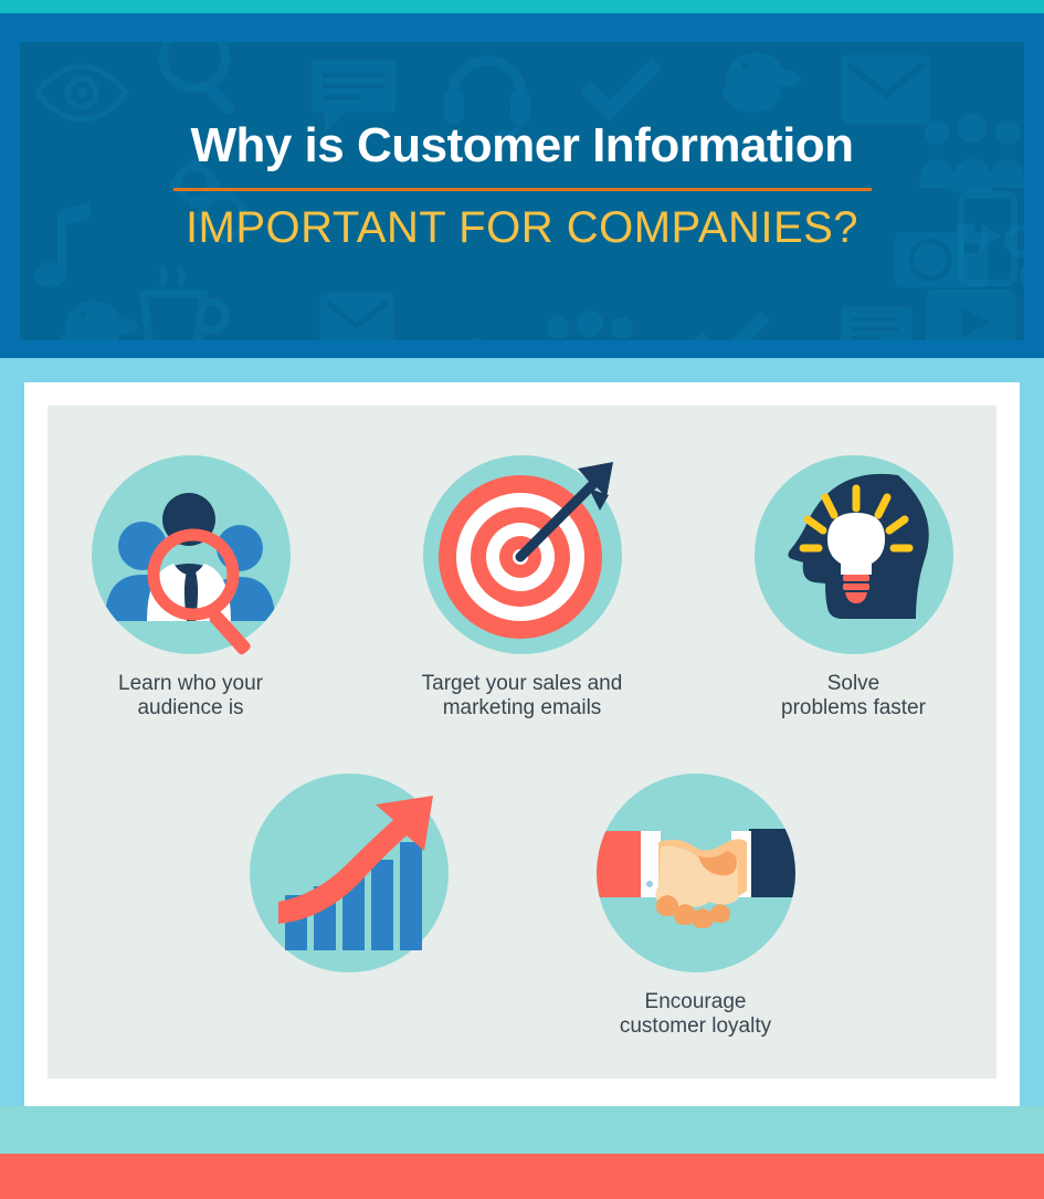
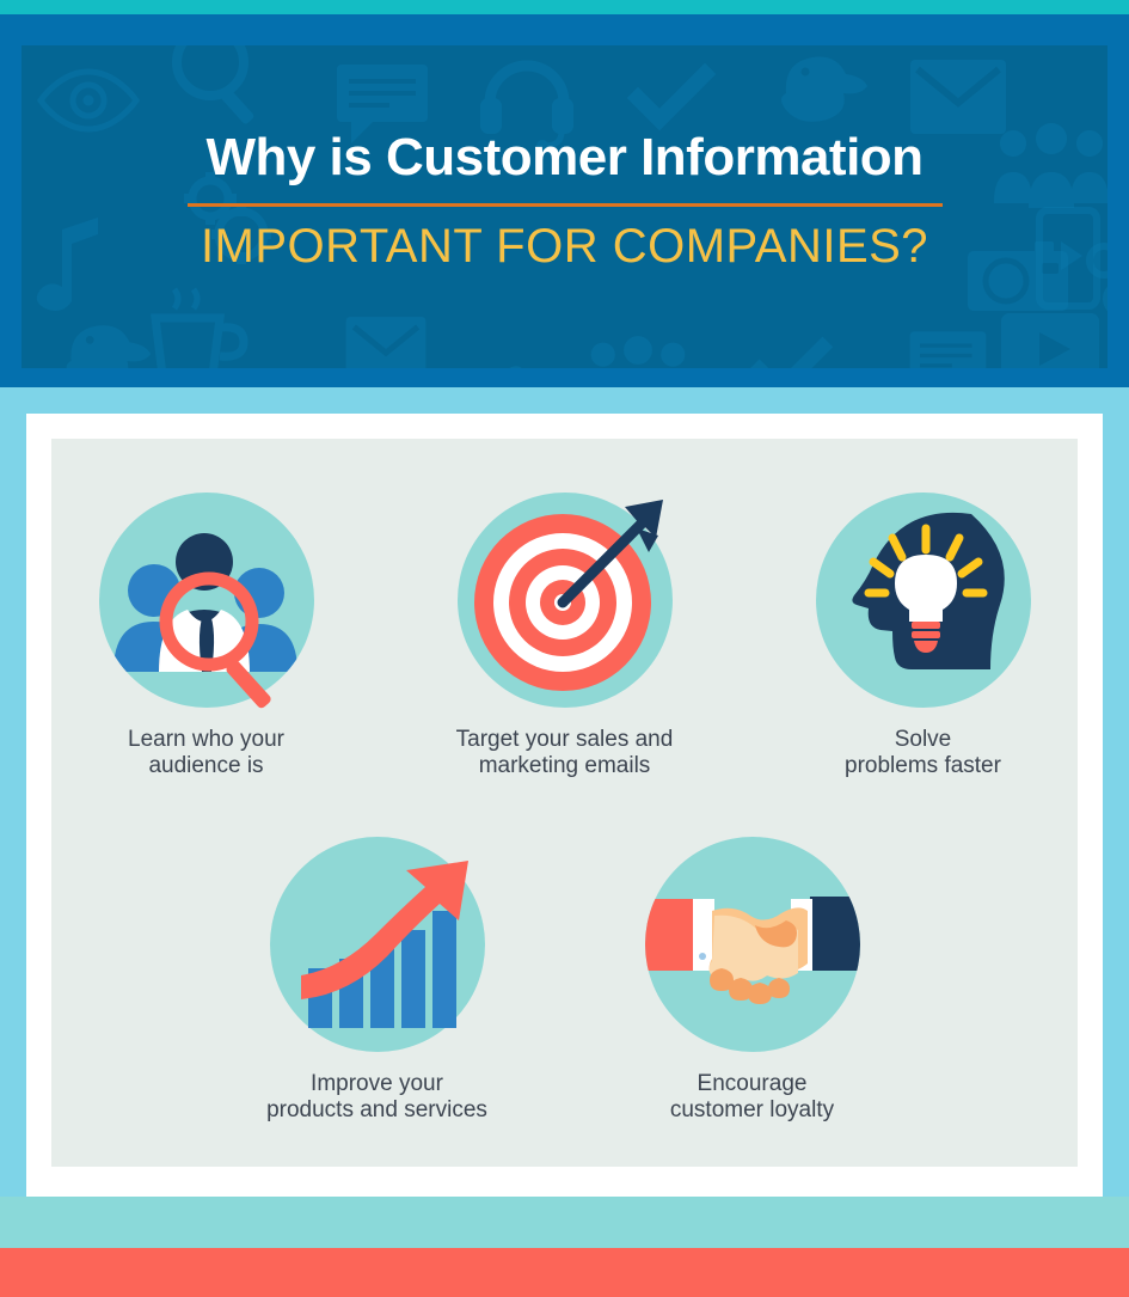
  Why is Customer Information
  IMPORTANT FOR COMPANIES?
  Learn who your
  audience is
  Target your sales and
  marketing emails
  Solve
  problems faster
+ Improve your
+ products and services
  Encourage
  customer loyalty
